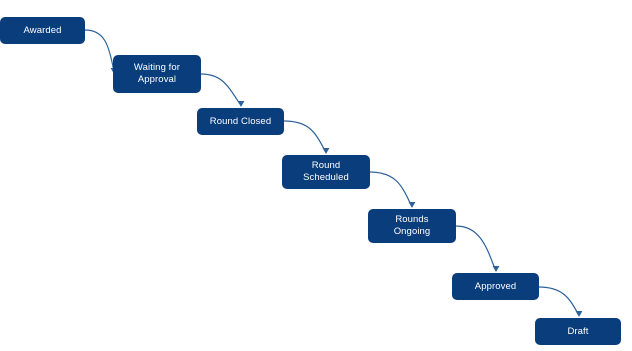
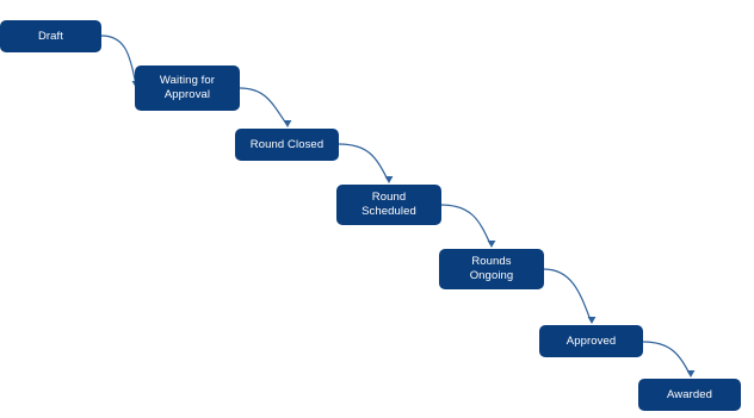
- Awarded
+ Draft
  Waiting for
  Approval
  Round Closed
  Round
  Scheduled
  Rounds
  Ongoing
  Approved
- Draft
+ Awarded
